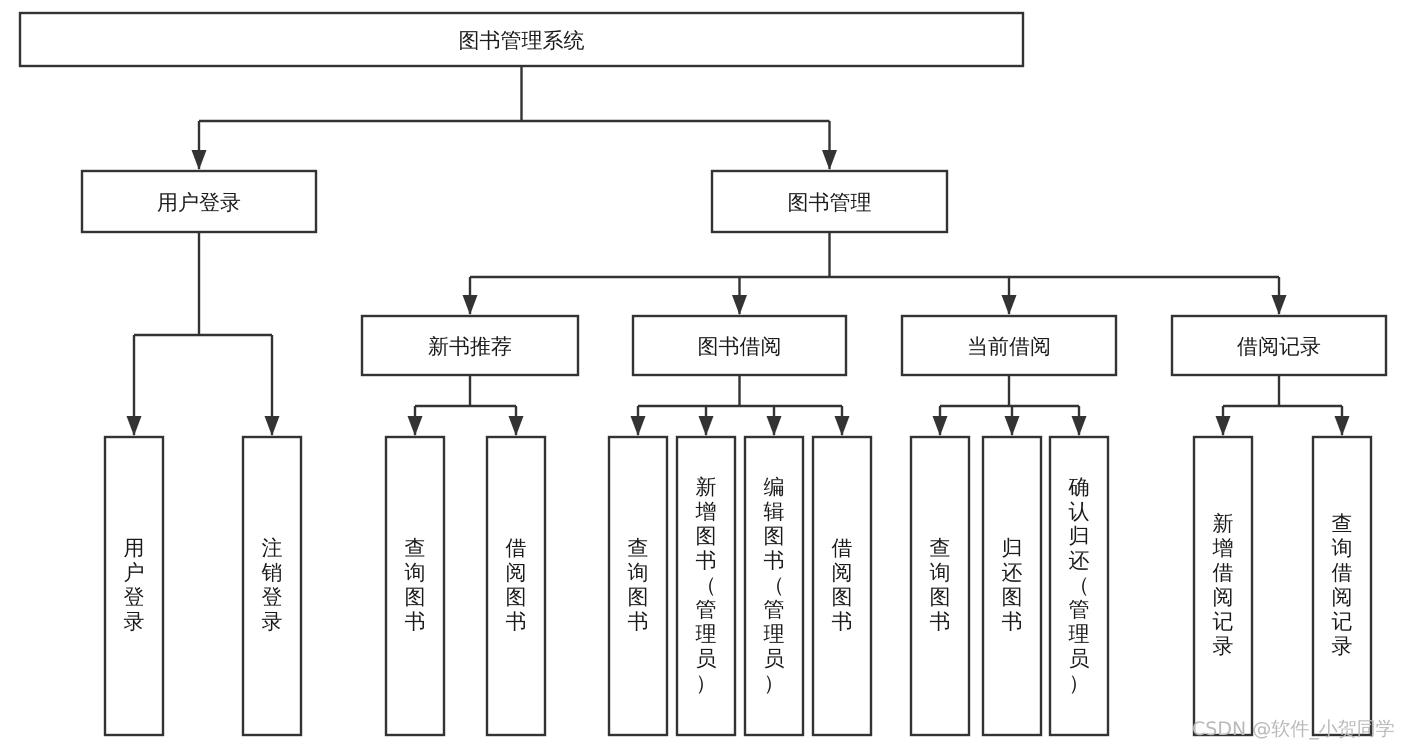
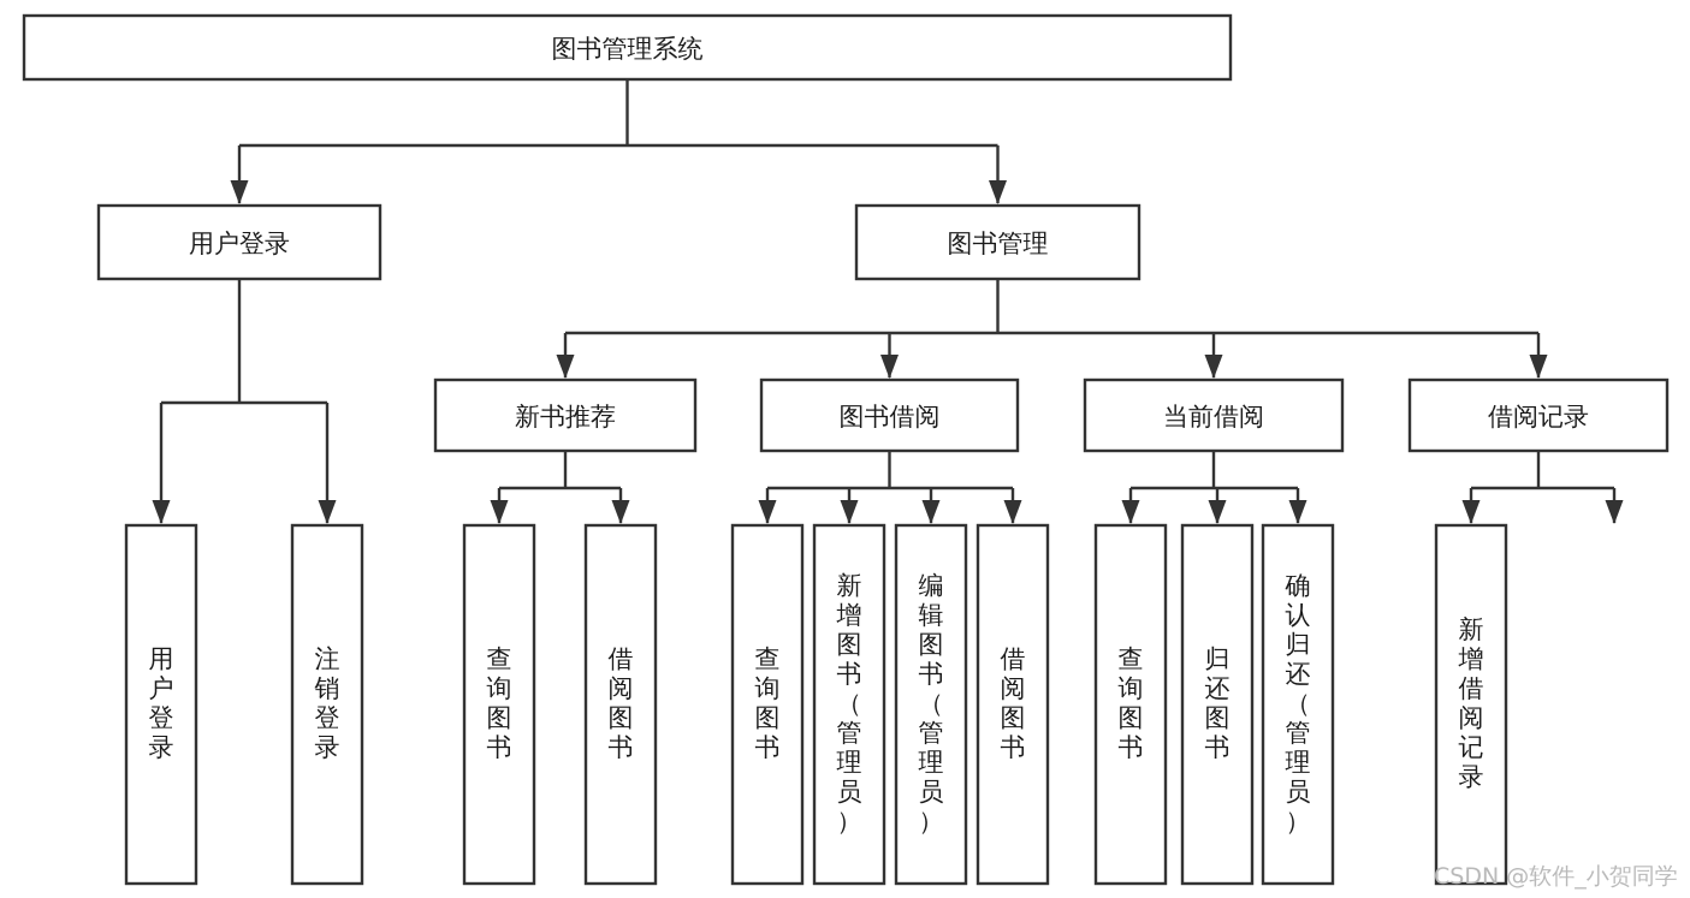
  图书管理系统
  用户登录
  图书管理
  新书推荐
  图书借阅
  当前借阅
  借阅记录
  用户登录
  注销登录
  查询图书
  借阅图书
  查询图书
  新增图书（管理员）
  编辑图书（管理员）
  借阅图书
  查询图书
  归还图书
  确认归还（管理员）
  新增借阅记录
- 查询借阅记录
  CSDN @软件_小贺同学
